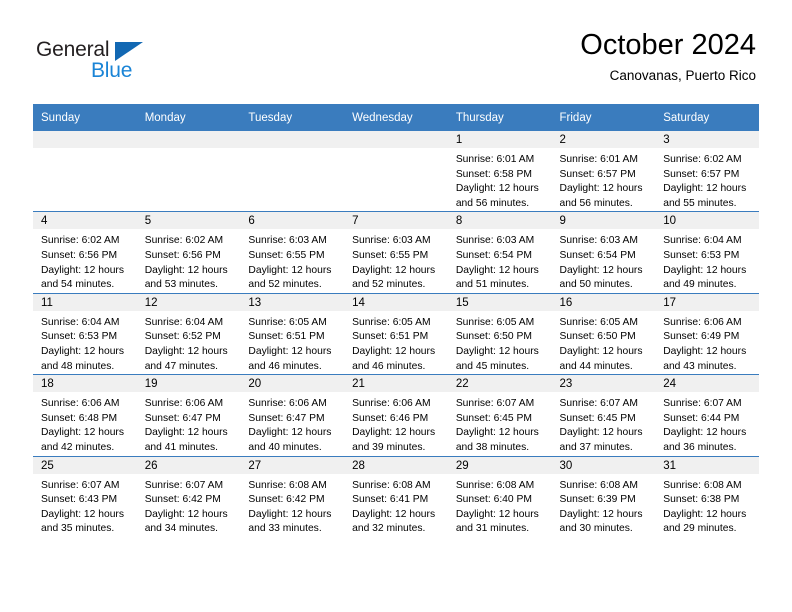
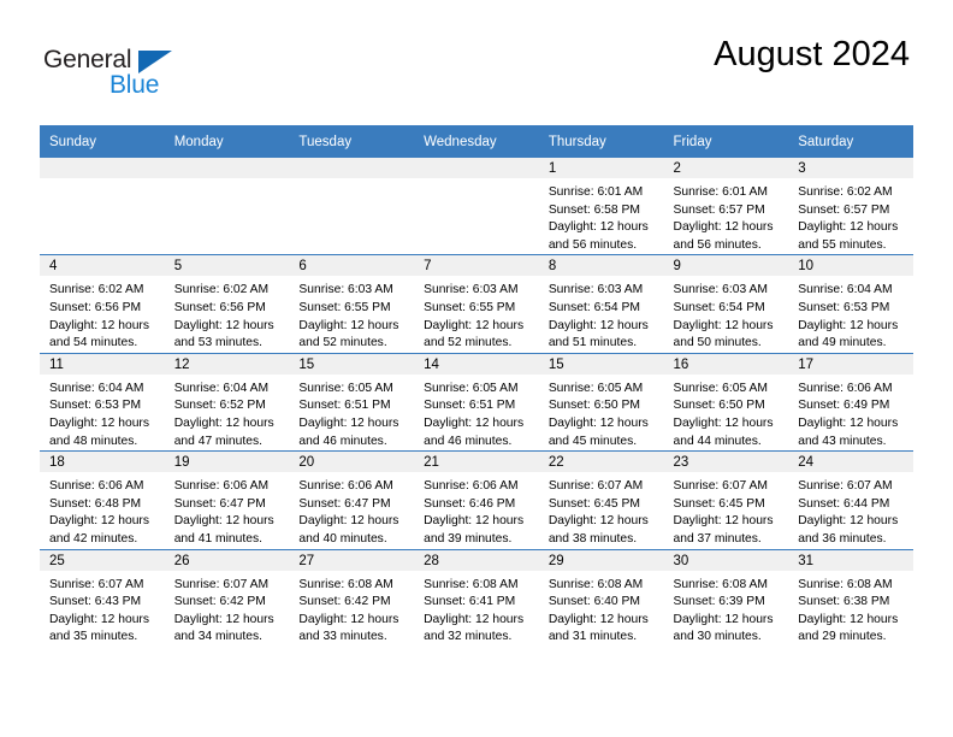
  General
  Blue
- October 2024
+ August 2024
- Canovanas, Puerto Rico
  Sunday	Monday	Tuesday	Wednesday	Thursday	Friday	Saturday
  				1Sunrise: 6:01 AMSunset: 6:58 PMDaylight: 12 hoursand 56 minutes.	2Sunrise: 6:01 AMSunset: 6:57 PMDaylight: 12 hoursand 56 minutes.	3Sunrise: 6:02 AMSunset: 6:57 PMDaylight: 12 hoursand 55 minutes.
  4Sunrise: 6:02 AMSunset: 6:56 PMDaylight: 12 hoursand 54 minutes.	5Sunrise: 6:02 AMSunset: 6:56 PMDaylight: 12 hoursand 53 minutes.	6Sunrise: 6:03 AMSunset: 6:55 PMDaylight: 12 hoursand 52 minutes.	7Sunrise: 6:03 AMSunset: 6:55 PMDaylight: 12 hoursand 52 minutes.	8Sunrise: 6:03 AMSunset: 6:54 PMDaylight: 12 hoursand 51 minutes.	9Sunrise: 6:03 AMSunset: 6:54 PMDaylight: 12 hoursand 50 minutes.	10Sunrise: 6:04 AMSunset: 6:53 PMDaylight: 12 hoursand 49 minutes.
- 11Sunrise: 6:04 AMSunset: 6:53 PMDaylight: 12 hoursand 48 minutes.	12Sunrise: 6:04 AMSunset: 6:52 PMDaylight: 12 hoursand 47 minutes.	13Sunrise: 6:05 AMSunset: 6:51 PMDaylight: 12 hoursand 46 minutes.	14Sunrise: 6:05 AMSunset: 6:51 PMDaylight: 12 hoursand 46 minutes.	15Sunrise: 6:05 AMSunset: 6:50 PMDaylight: 12 hoursand 45 minutes.	16Sunrise: 6:05 AMSunset: 6:50 PMDaylight: 12 hoursand 44 minutes.	17Sunrise: 6:06 AMSunset: 6:49 PMDaylight: 12 hoursand 43 minutes.
+ 11Sunrise: 6:04 AMSunset: 6:53 PMDaylight: 12 hoursand 48 minutes.	12Sunrise: 6:04 AMSunset: 6:52 PMDaylight: 12 hoursand 47 minutes.	15Sunrise: 6:05 AMSunset: 6:51 PMDaylight: 12 hoursand 46 minutes.	14Sunrise: 6:05 AMSunset: 6:51 PMDaylight: 12 hoursand 46 minutes.	15Sunrise: 6:05 AMSunset: 6:50 PMDaylight: 12 hoursand 45 minutes.	16Sunrise: 6:05 AMSunset: 6:50 PMDaylight: 12 hoursand 44 minutes.	17Sunrise: 6:06 AMSunset: 6:49 PMDaylight: 12 hoursand 43 minutes.
  18Sunrise: 6:06 AMSunset: 6:48 PMDaylight: 12 hoursand 42 minutes.	19Sunrise: 6:06 AMSunset: 6:47 PMDaylight: 12 hoursand 41 minutes.	20Sunrise: 6:06 AMSunset: 6:47 PMDaylight: 12 hoursand 40 minutes.	21Sunrise: 6:06 AMSunset: 6:46 PMDaylight: 12 hoursand 39 minutes.	22Sunrise: 6:07 AMSunset: 6:45 PMDaylight: 12 hoursand 38 minutes.	23Sunrise: 6:07 AMSunset: 6:45 PMDaylight: 12 hoursand 37 minutes.	24Sunrise: 6:07 AMSunset: 6:44 PMDaylight: 12 hoursand 36 minutes.
  25Sunrise: 6:07 AMSunset: 6:43 PMDaylight: 12 hoursand 35 minutes.	26Sunrise: 6:07 AMSunset: 6:42 PMDaylight: 12 hoursand 34 minutes.	27Sunrise: 6:08 AMSunset: 6:42 PMDaylight: 12 hoursand 33 minutes.	28Sunrise: 6:08 AMSunset: 6:41 PMDaylight: 12 hoursand 32 minutes.	29Sunrise: 6:08 AMSunset: 6:40 PMDaylight: 12 hoursand 31 minutes.	30Sunrise: 6:08 AMSunset: 6:39 PMDaylight: 12 hoursand 30 minutes.	31Sunrise: 6:08 AMSunset: 6:38 PMDaylight: 12 hoursand 29 minutes.
